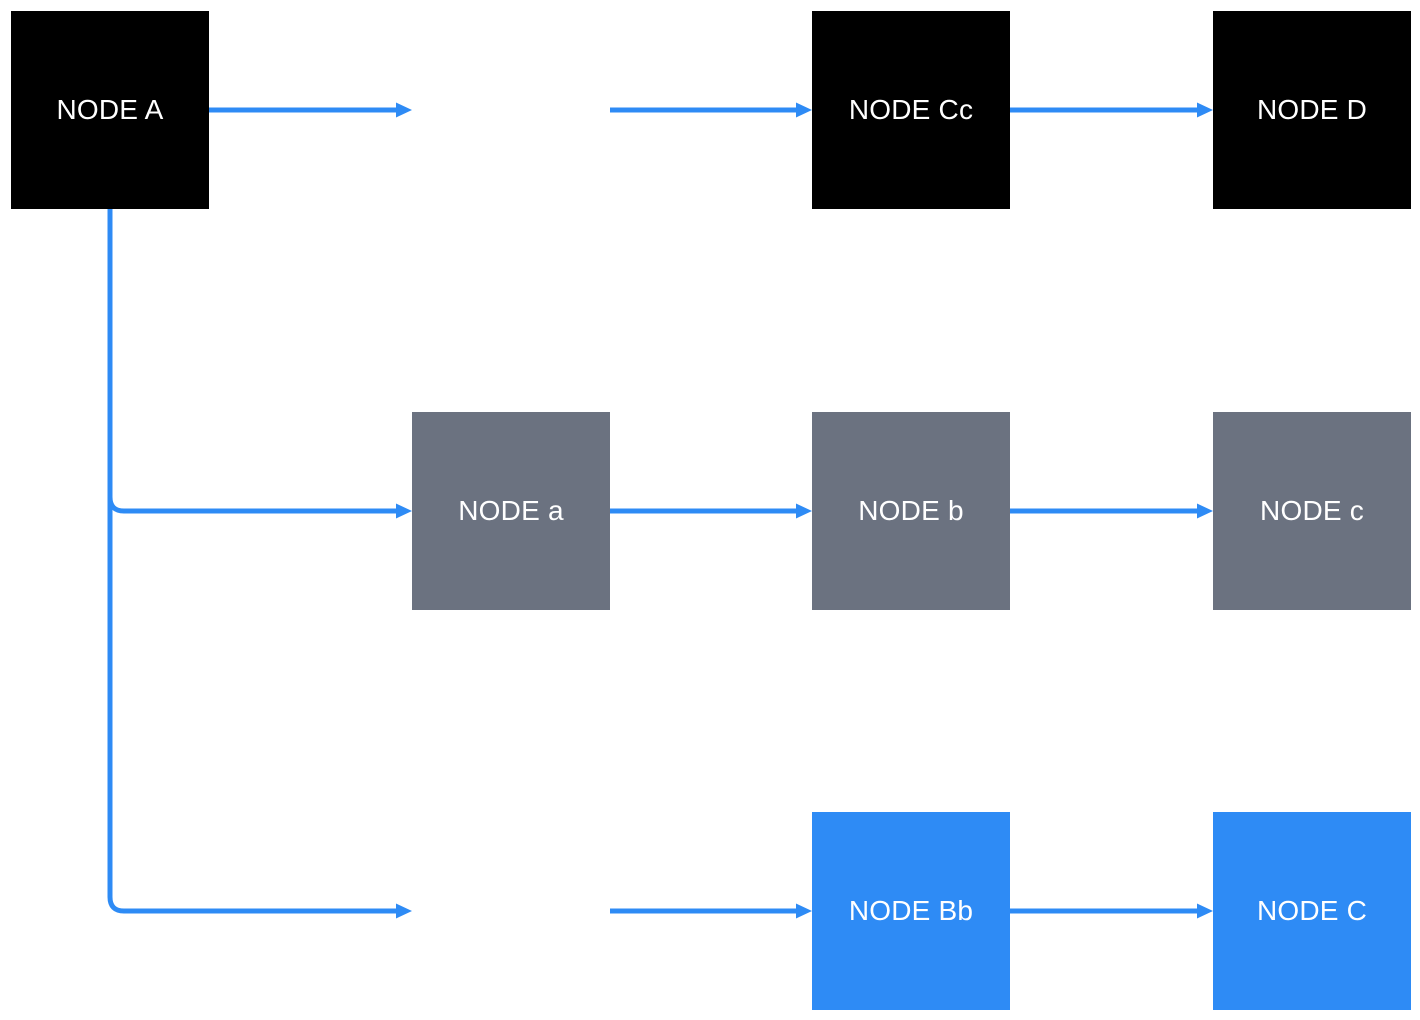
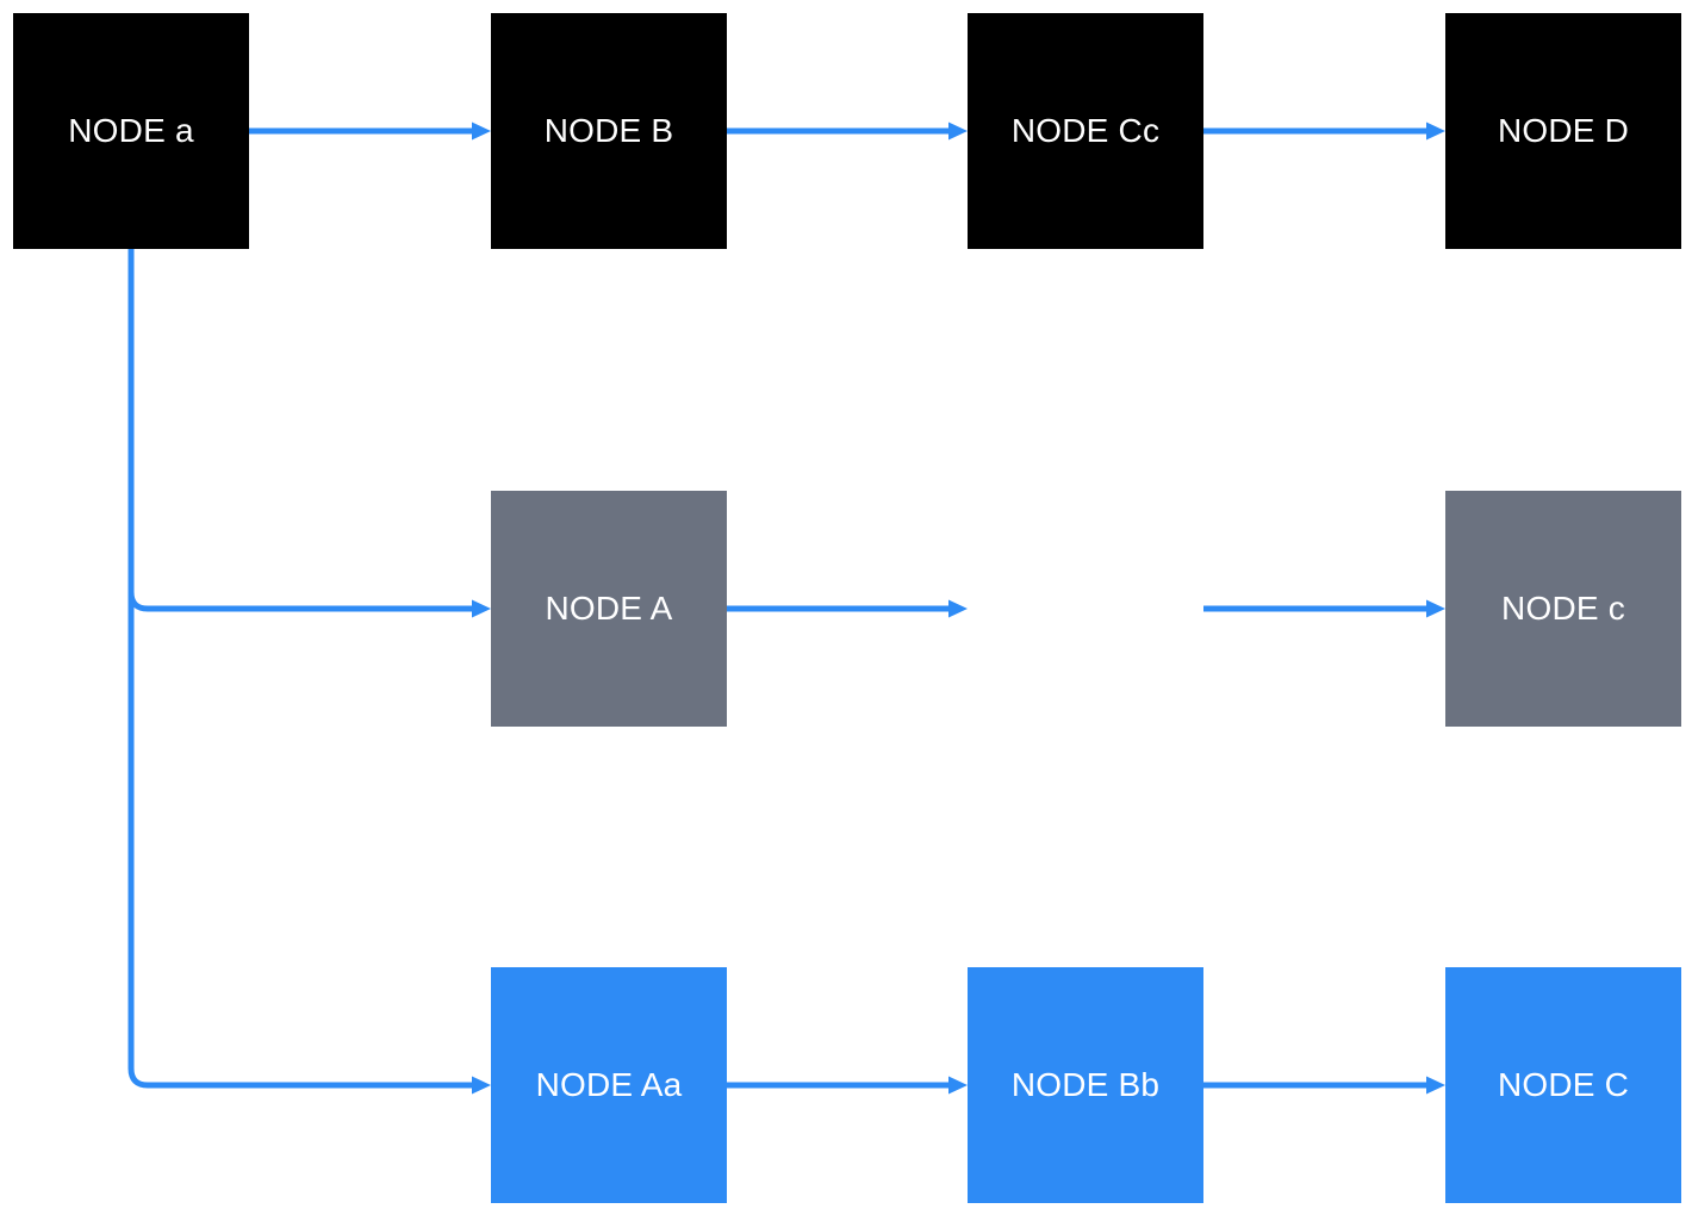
- NODE A
+ NODE a
+ NODE B
  NODE Cc
  NODE D
- NODE a
+ NODE A
- NODE b
  NODE c
+ NODE Aa
  NODE Bb
  NODE C
